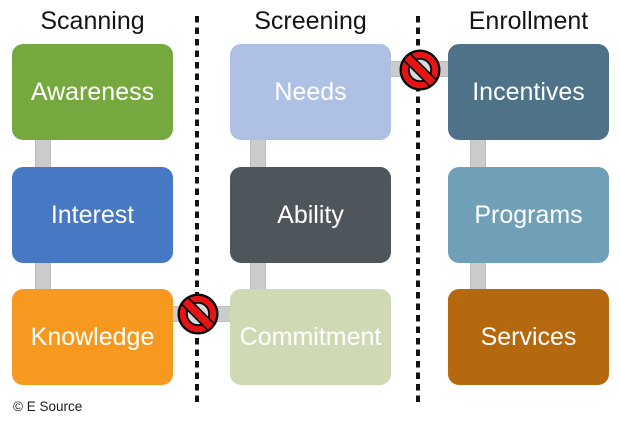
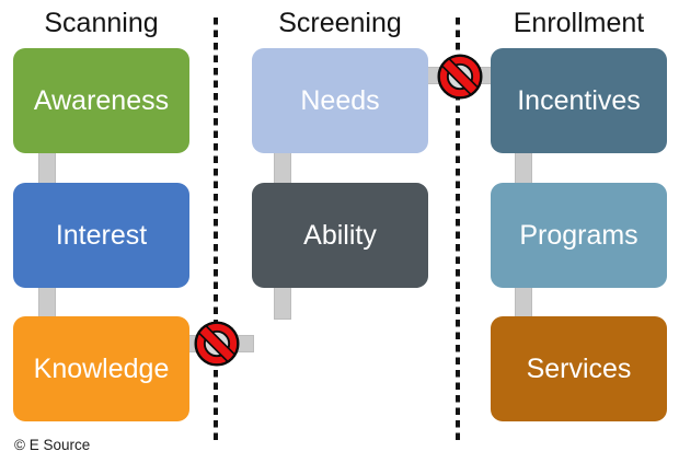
  Scanning
  Screening
  Enrollment
  Awareness
  Interest
  Knowledge
  Needs
  Ability
- Commitment
  Incentives
  Programs
  Services
  © E Source
